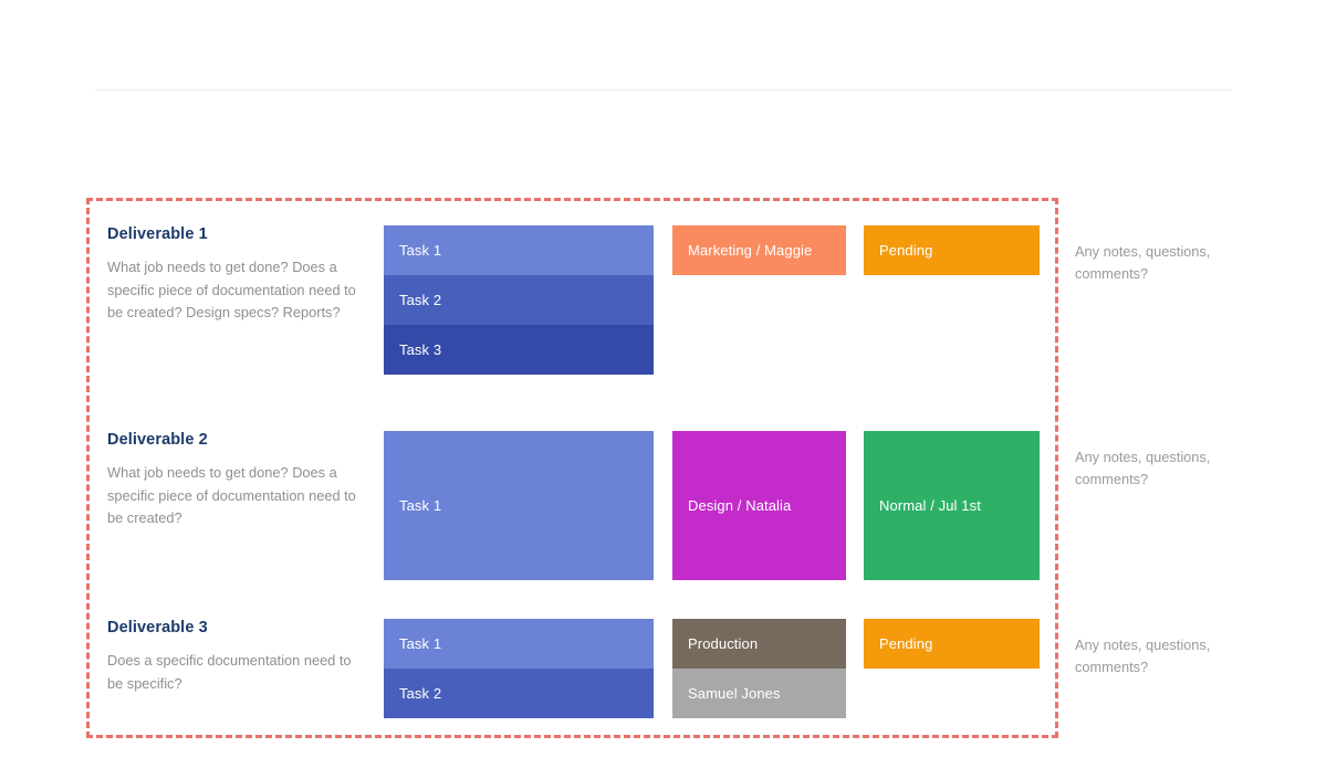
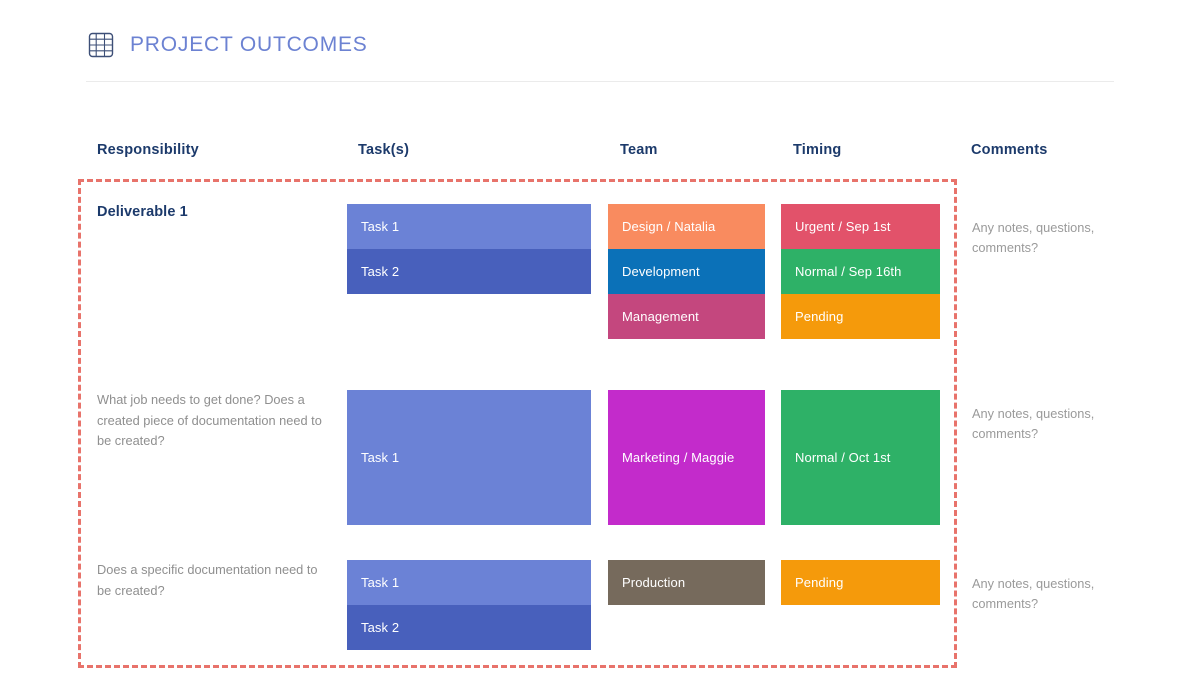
+ PROJECT OUTCOMES
+ Responsibility
+ Task(s)
+ Team
+ Timing
+ Comments
  Deliverable 1
- What job needs to get done? Does a specific piece of documentation need to be created? Design specs? Reports?
  Task 1
  Task 2
- Task 3
- Marketing / Maggie
+ Design / Natalia
+ Development
+ Management
+ Urgent / Sep 1st
+ Normal / Sep 16th
  Pending
  Any notes, questions, comments?
- Deliverable 2
- What job needs to get done? Does a specific piece of documentation need to be created?
+ What job needs to get done? Does a created piece of documentation need to be created?
  Task 1
- Design / Natalia
+ Marketing / Maggie
- Normal / Jul 1st
+ Normal / Oct 1st
  Any notes, questions, comments?
- Deliverable 3
- Does a specific documentation need to be specific?
+ Does a specific documentation need to be created?
  Task 1
  Task 2
  Production
- Samuel Jones
  Pending
  Any notes, questions, comments?
